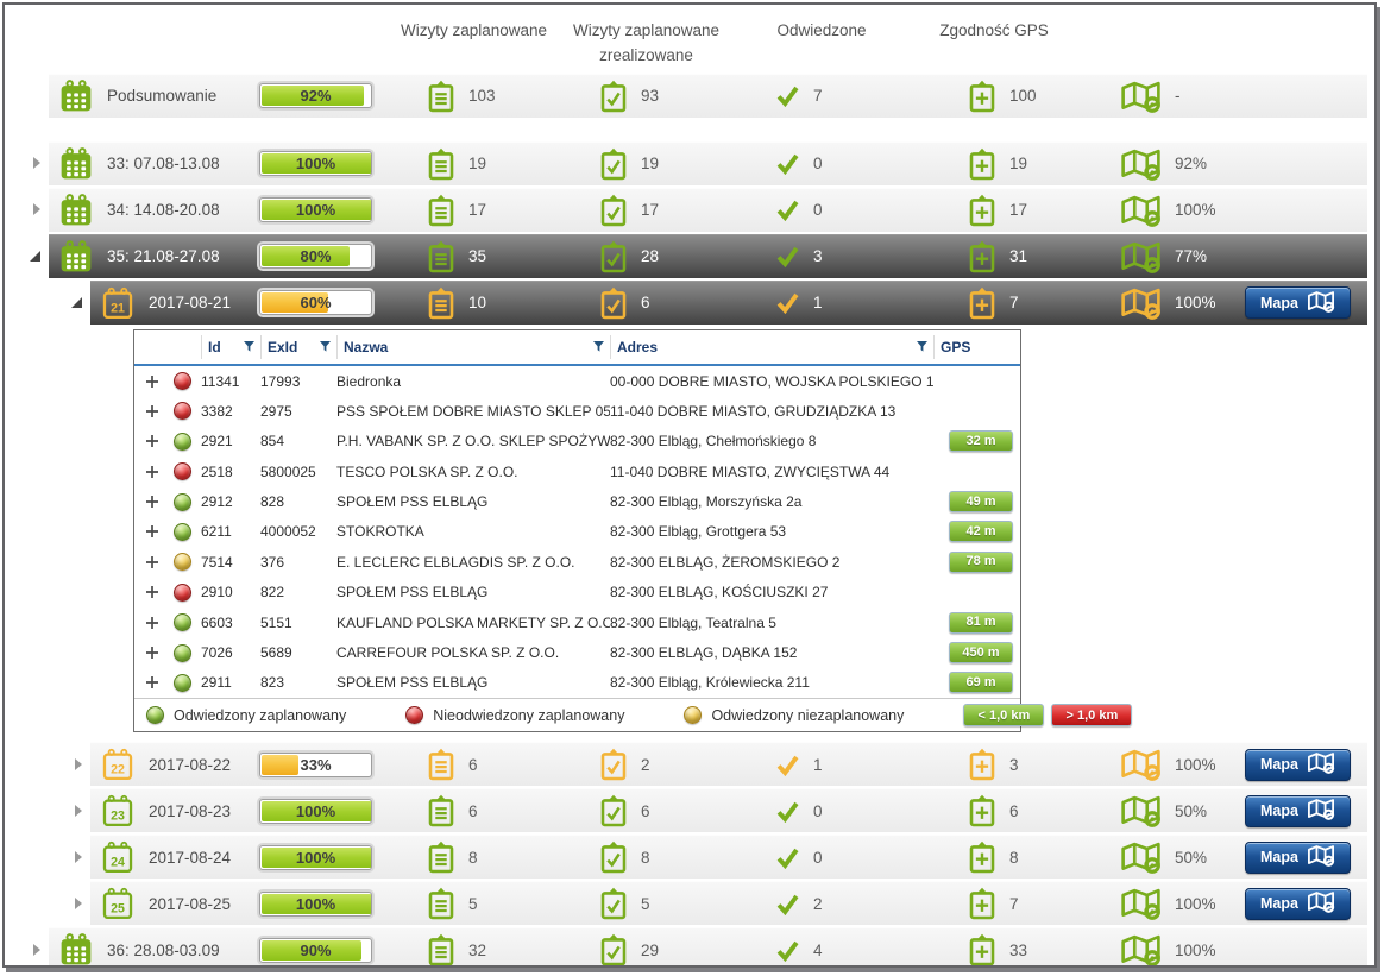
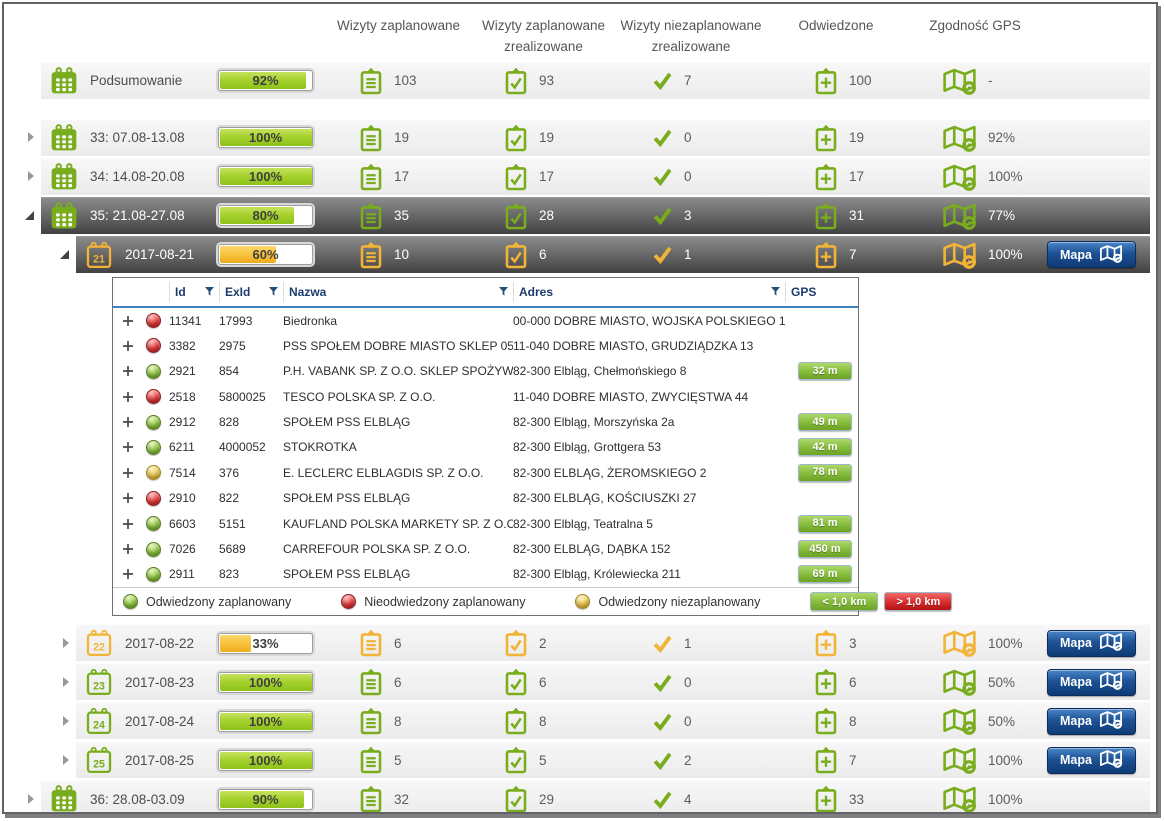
  Wizyty zaplanowane
  Wizyty zaplanowane zrealizowane
+ Wizyty niezaplanowane zrealizowane
  Odwiedzone
  Zgodność GPS
  Podsumowanie
  92%
  103
  93
  7
  100
  -
  33: 07.08-13.08
  100%
  19
  19
  0
  19
  92%
  34: 14.08-20.08
  100%
  17
  17
  0
  17
  100%
  35: 21.08-27.08
  80%
  35
  28
  3
  31
  77%
  21
  2017-08-21
  60%
  10
  6
  1
  7
  100%
  Mapa
  Id
  ExId
  Nazwa
  Adres
  GPS
  11341
  17993
  Biedronka
  00-000 DOBRE MIASTO, WOJSKA POLSKIEGO 1
  3382
  2975
  PSS SPOŁEM DOBRE MIASTO SKLEP 05
  11-040 DOBRE MIASTO, GRUDZIĄDZKA 13
  2921
  854
  P.H. VABANK SP. Z O.O. SKLEP SPOŻYW
  82-300 Elbląg, Chełmońskiego 8
  32 m
  2518
  5800025
  TESCO POLSKA SP. Z O.O.
  11-040 DOBRE MIASTO, ZWYCIĘSTWA 44
  2912
  828
  SPOŁEM PSS ELBLĄG
  82-300 Elbląg, Morszyńska 2a
  49 m
  6211
  4000052
  STOKROTKA
  82-300 Elbląg, Grottgera 53
  42 m
  7514
  376
  E. LECLERC ELBLAGDIS SP. Z O.O.
  82-300 ELBLĄG, ŻEROMSKIEGO 2
  78 m
  2910
  822
  SPOŁEM PSS ELBLĄG
  82-300 ELBLĄG, KOŚCIUSZKI 27
  6603
  5151
  KAUFLAND POLSKA MARKETY SP. Z O.O
  82-300 Elbląg, Teatralna 5
  81 m
  7026
  5689
  CARREFOUR POLSKA SP. Z O.O.
  82-300 ELBLĄG, DĄBKA 152
  450 m
  2911
  823
  SPOŁEM PSS ELBLĄG
  82-300 Elbląg, Królewiecka 211
  69 m
  Odwiedzony zaplanowany
  Nieodwiedzony zaplanowany
  Odwiedzony niezaplanowany
  < 1,0 km
  > 1,0 km
  22
  2017-08-22
  33%
  6
  2
  1
  3
  100%
  Mapa
  23
  2017-08-23
  100%
  6
  6
  0
  6
  50%
  Mapa
  24
  2017-08-24
  100%
  8
  8
  0
  8
  50%
  Mapa
  25
  2017-08-25
  100%
  5
  5
  2
  7
  100%
  Mapa
  36: 28.08-03.09
  90%
  32
  29
  4
  33
  100%
